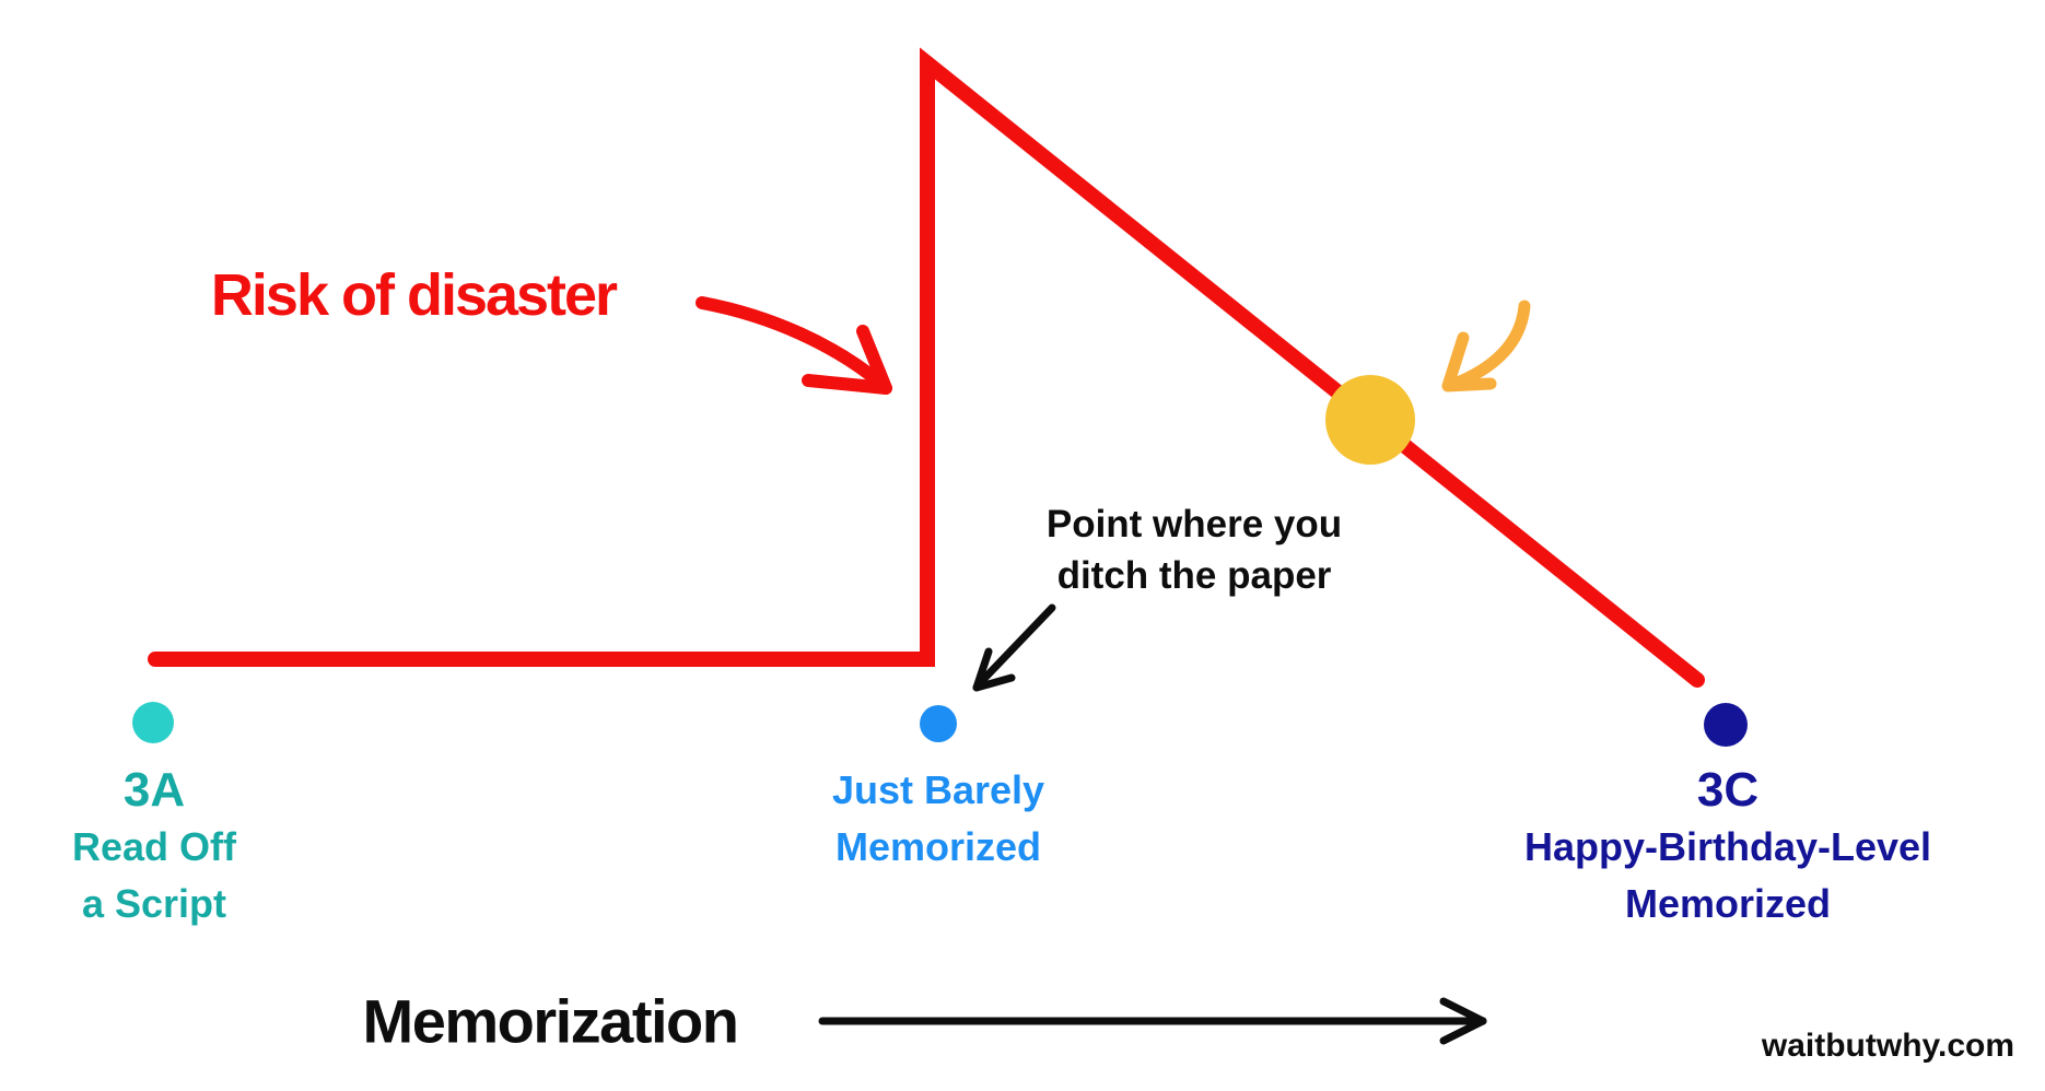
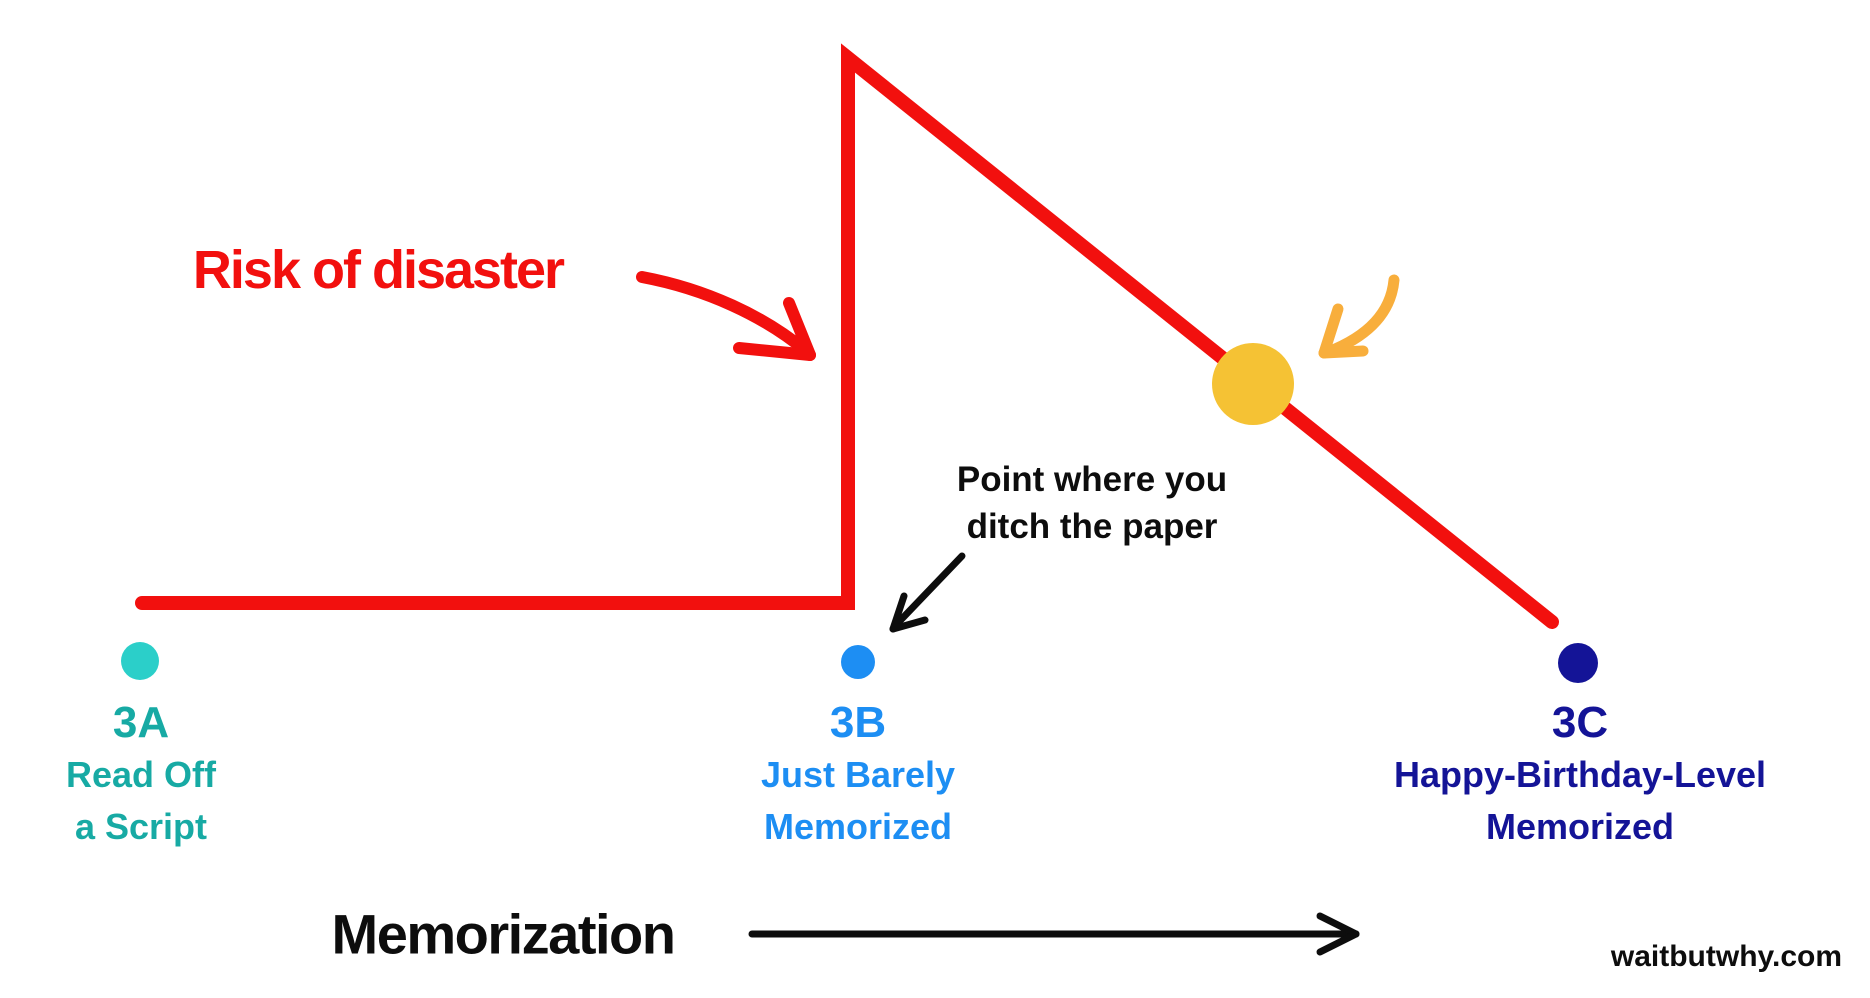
  Risk of disaster
  Point where you
  ditch the paper
  3A
  Read Off
  a Script
+ 3B
  Just Barely
  Memorized
  3C
  Happy-Birthday-Level
  Memorized
  Memorization
  waitbutwhy.com
